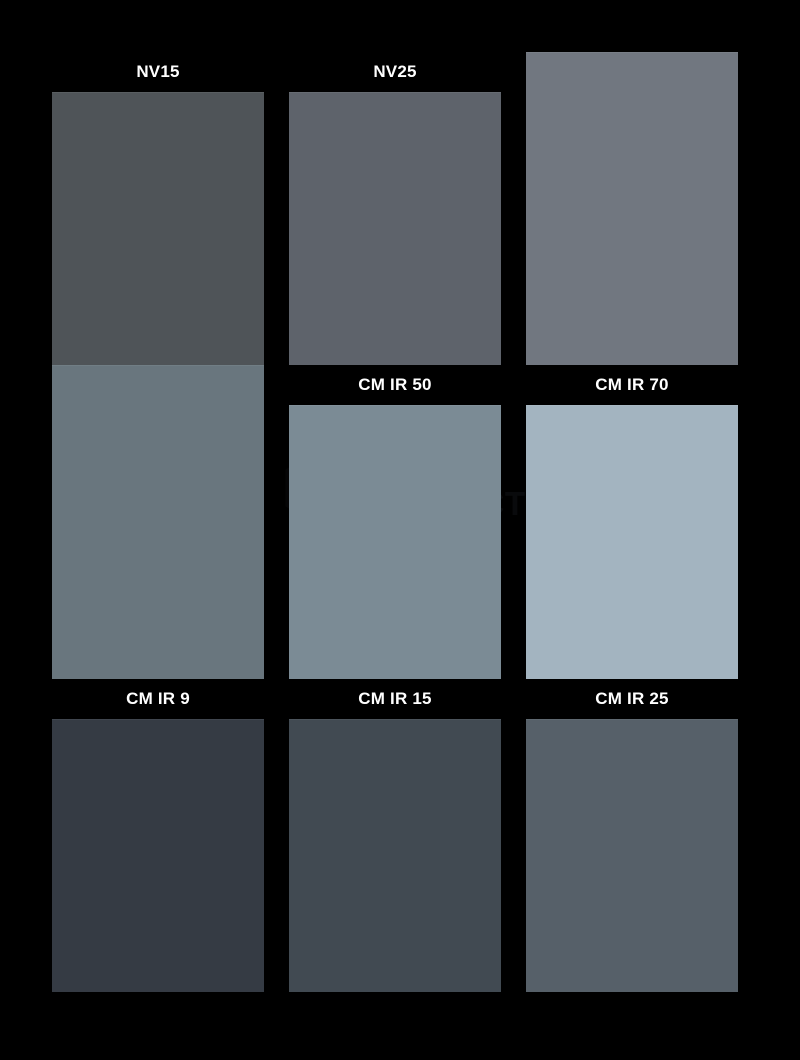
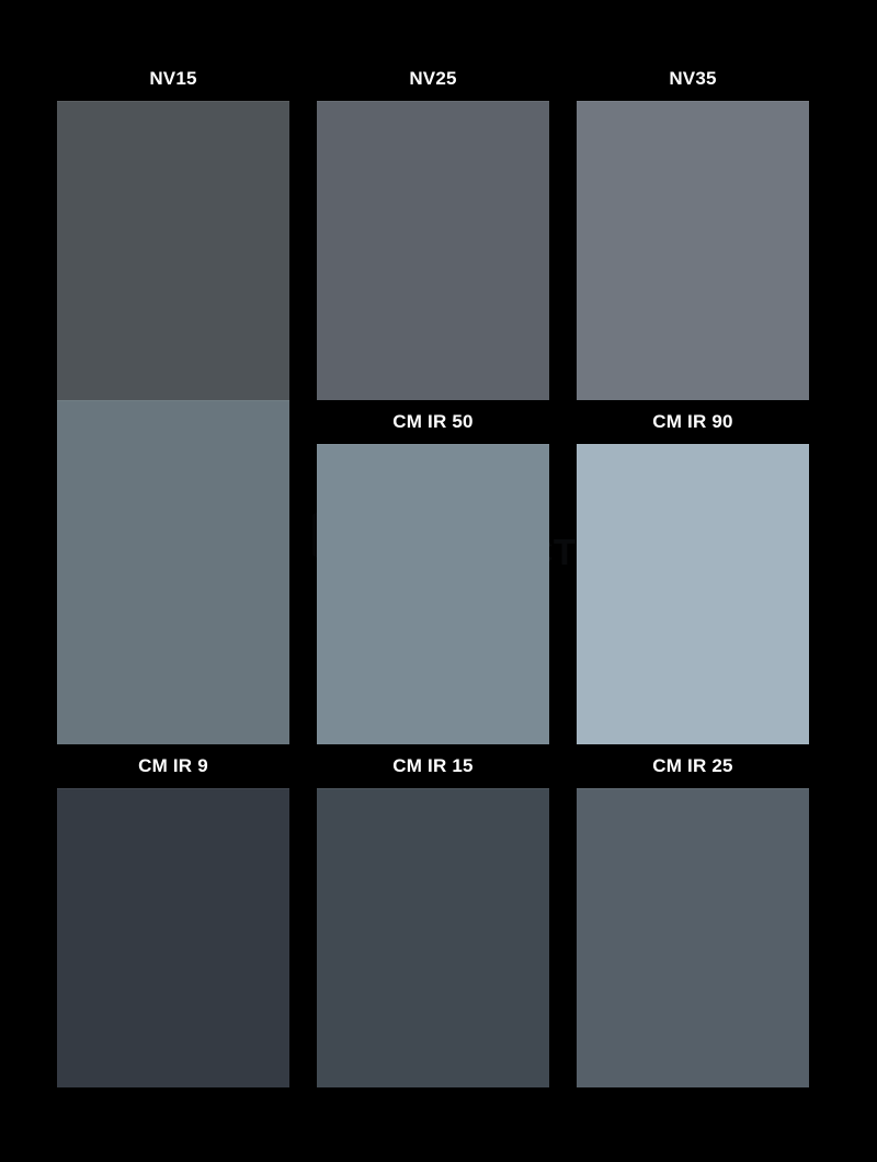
  NV15
  NV25
+ NV35
  CM IR 50
- CM IR 70
+ CM IR 90
  CM IR 9
  CM IR 15
  CM IR 25
